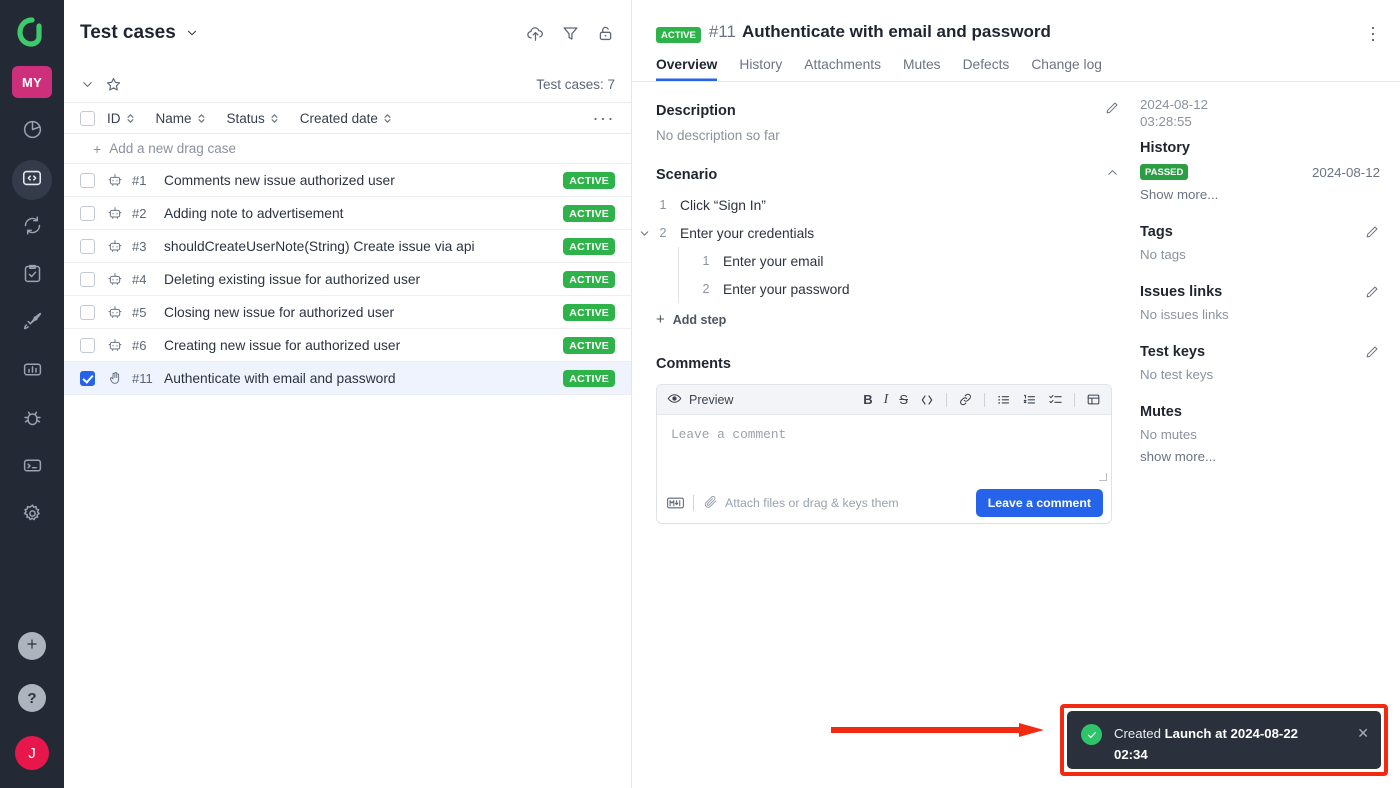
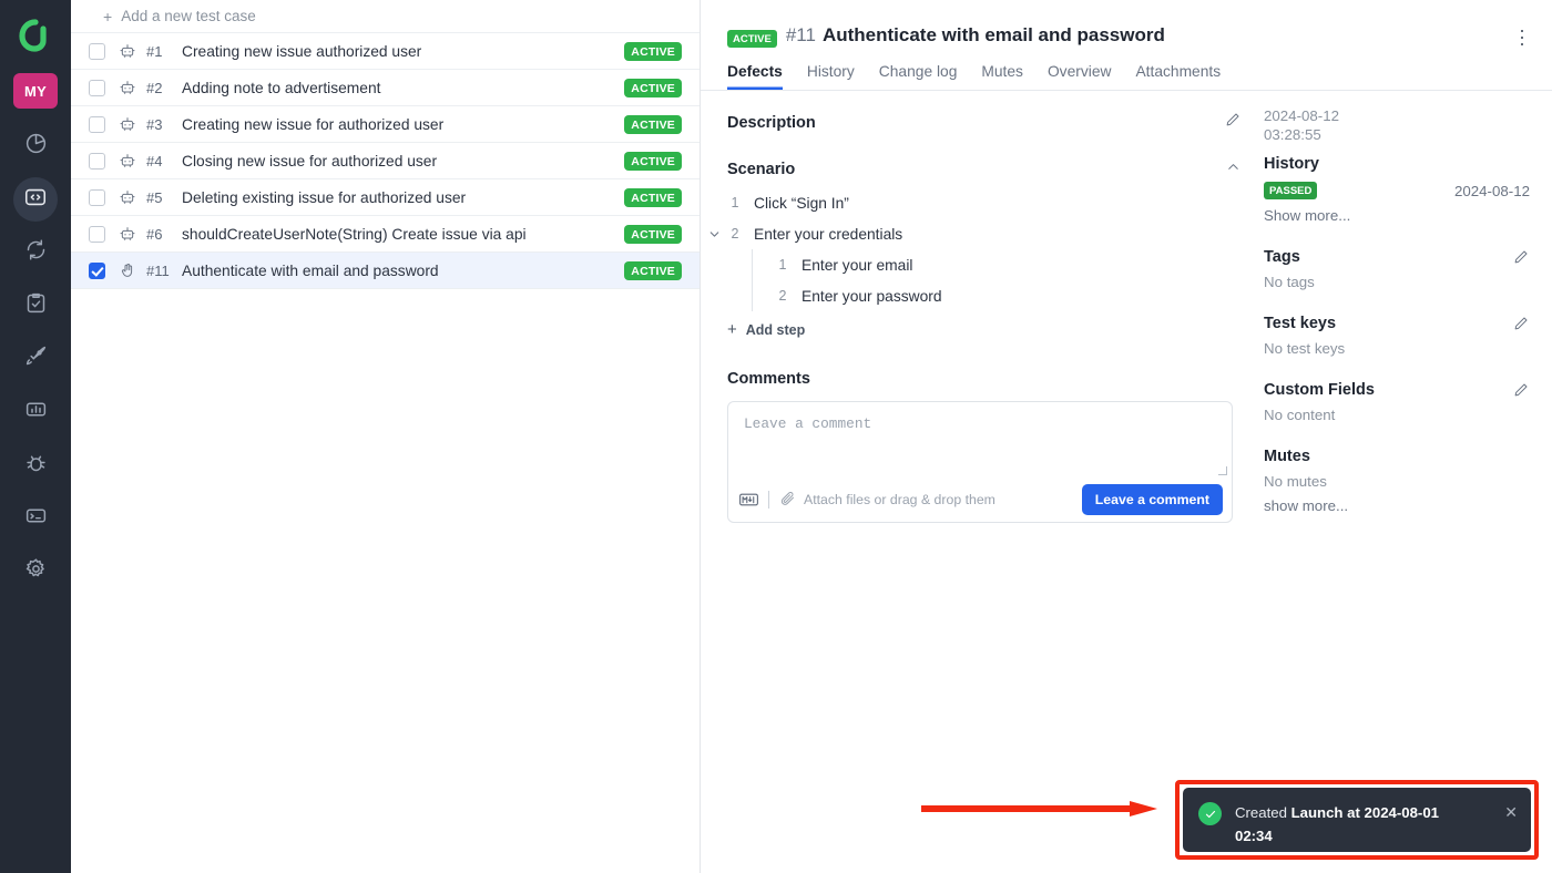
  MY
- ?
- J
- Test cases
- Test cases: 7
- ID
- Name
- Status
- Created date
- ···
  +
- Add a new drag case
+ Add a new test case
  #1
- Comments new issue authorized user
+ Creating new issue authorized user
  ACTIVE
  #2
  Adding note to advertisement
  ACTIVE
  #3
- shouldCreateUserNote(String) Create issue via api
+ Creating new issue for authorized user
  ACTIVE
  #4
- Deleting existing issue for authorized user
+ Closing new issue for authorized user
  ACTIVE
  #5
- Closing new issue for authorized user
+ Deleting existing issue for authorized user
  ACTIVE
  #6
- Creating new issue for authorized user
+ shouldCreateUserNote(String) Create issue via api
  ACTIVE
  #11
  Authenticate with email and password
  ACTIVE
  ACTIVE
  #11
  Authenticate with email and password
  ·
  ·
  ·
- Overview
+ Defects
  History
- Attachments
+ Change log
  Mutes
- Defects
+ Overview
- Change log
+ Attachments
  Description
- No description so far
  Scenario
  1
  Click “Sign In”
  2
  Enter your credentials
  1
  Enter your email
  2
  Enter your password
  +
  Add step
  Comments
- Preview
- B
- I
- S
  Leave a comment
- Attach files or drag & keys them
+ Attach files or drag & drop them
  Leave a comment
  2024-08-12
  03:28:55
  History
  PASSED
  2024-08-12
  Show more...
  Tags
  No tags
- Issues links
- No issues links
  Test keys
  No test keys
+ Custom Fields
+ No content
  Mutes
  No mutes
  show more...
- Created Launch at 2024-08-22 02:34
+ Created Launch at 2024-08-01 02:34
  ✕
